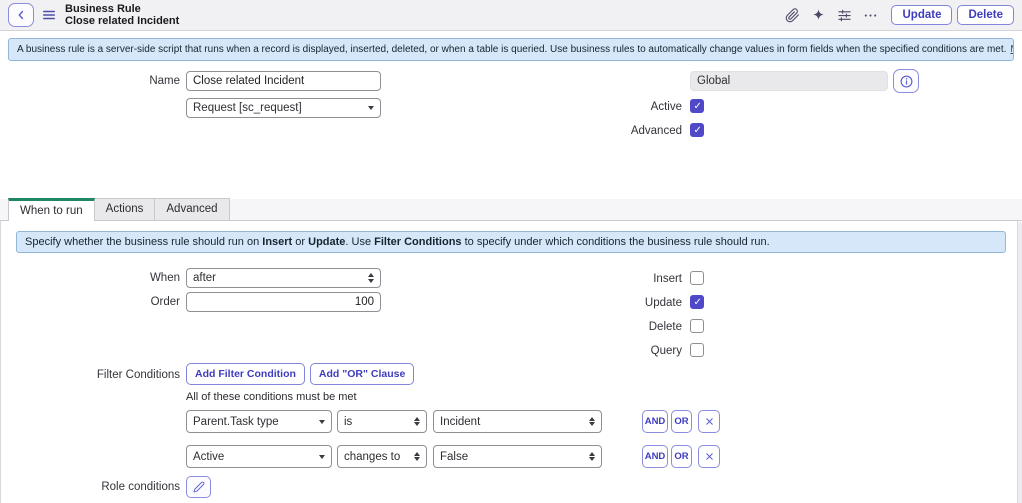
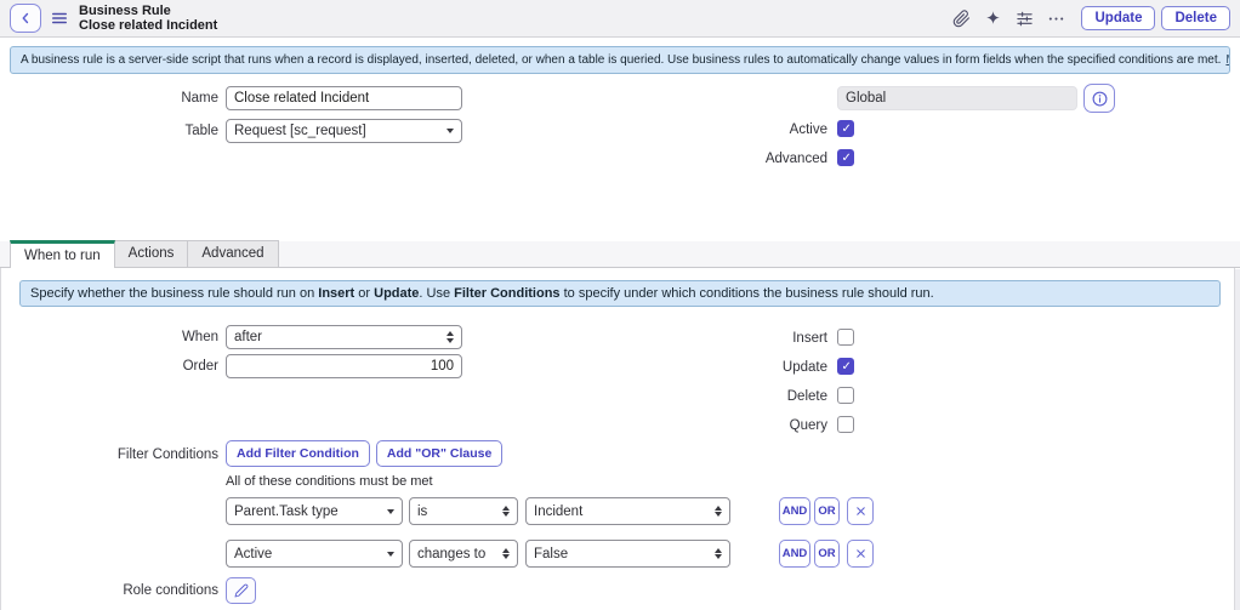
  Business Rule
  Close related Incident
  Update
  Delete
  A business rule is a server-side script that runs when a record is displayed, inserted, deleted, or when a table is queried. Use business rules to automatically change values in form fields when the specified conditions are met.
  Name
  Close related Incident
+ Table
  Request [sc_request]
  Global
  Active
  Advanced
  When to run
  Actions
  Advanced
  Specify whether the business rule should run on Insert or Update. Use Filter Conditions to specify under which conditions the business rule should run.
  When
  after
  Order
  100
  Insert
  Update
  Delete
  Query
  Filter Conditions
  Add Filter Condition
  Add "OR" Clause
  All of these conditions must be met
  Parent.Task type
  is
  Incident
  AND
  OR
  Active
  changes to
  False
  AND
  OR
  Role conditions
